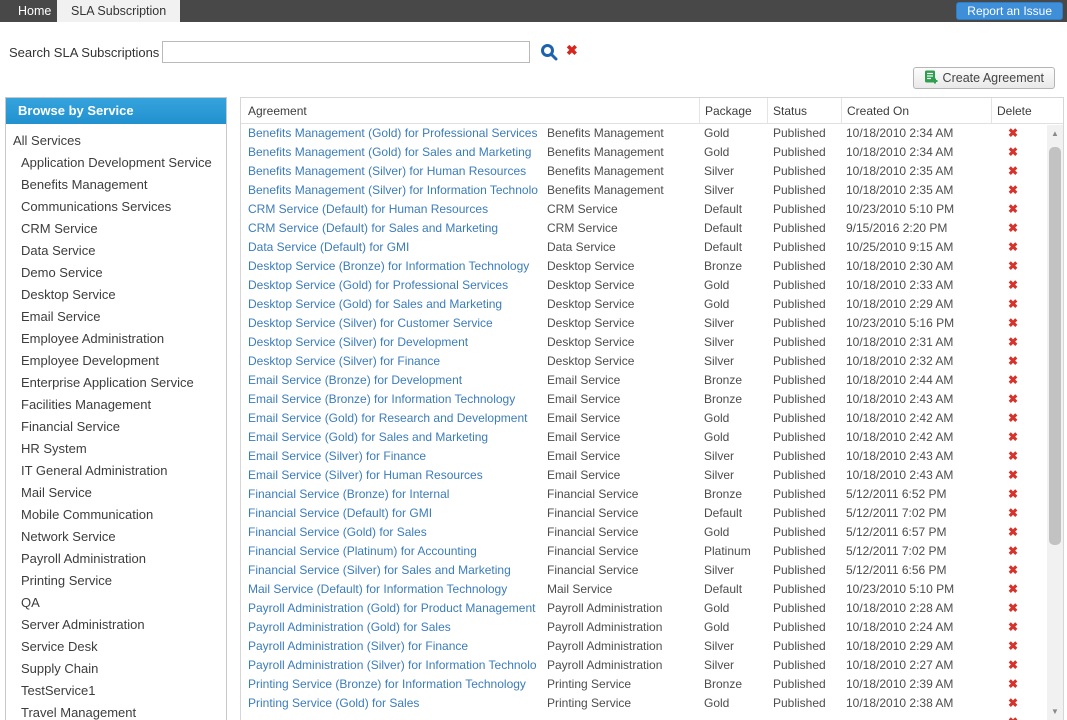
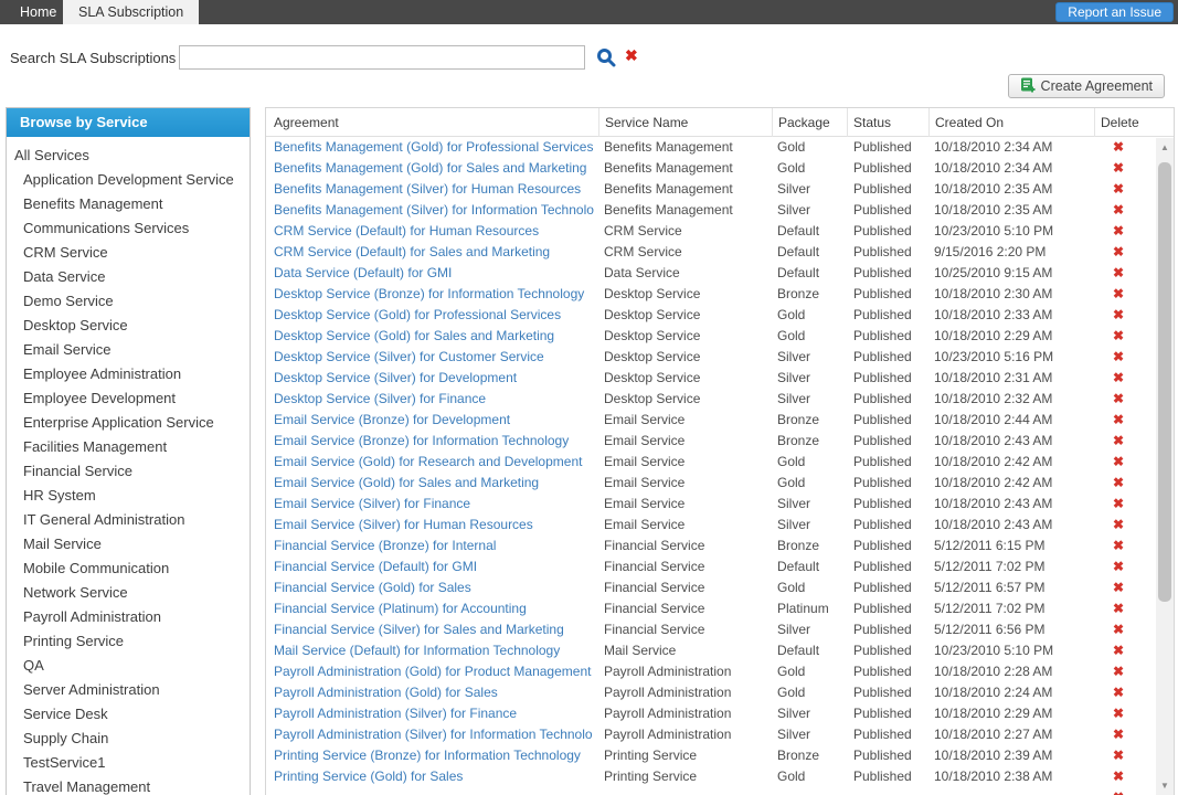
  Home
  SLA Subscription
  Report an Issue
  Search SLA Subscriptions
  ✖
  Create Agreement
  Browse by Service
  All Services
  Application Development Service
  Benefits Management
  Communications Services
  CRM Service
  Data Service
  Demo Service
  Desktop Service
  Email Service
  Employee Administration
  Employee Development
  Enterprise Application Service
  Facilities Management
  Financial Service
  HR System
  IT General Administration
  Mail Service
  Mobile Communication
  Network Service
  Payroll Administration
  Printing Service
  QA
  Server Administration
  Service Desk
  Supply Chain
  TestService1
  Travel Management
  Agreement
+ Service Name
  Package
  Status
  Created On
  Delete
  Benefits Management (Gold) for Professional Services
  Benefits Management
  Gold
  Published
  10/18/2010 2:34 AM
  ✖
  Benefits Management (Gold) for Sales and Marketing
  Benefits Management
  Gold
  Published
  10/18/2010 2:34 AM
  ✖
  Benefits Management (Silver) for Human Resources
  Benefits Management
  Silver
  Published
  10/18/2010 2:35 AM
  ✖
  Benefits Management (Silver) for Information Technolo
  Benefits Management
  Silver
  Published
  10/18/2010 2:35 AM
  ✖
  CRM Service (Default) for Human Resources
  CRM Service
  Default
  Published
  10/23/2010 5:10 PM
  ✖
  CRM Service (Default) for Sales and Marketing
  CRM Service
  Default
  Published
  9/15/2016 2:20 PM
  ✖
  Data Service (Default) for GMI
  Data Service
  Default
  Published
  10/25/2010 9:15 AM
  ✖
  Desktop Service (Bronze) for Information Technology
  Desktop Service
  Bronze
  Published
  10/18/2010 2:30 AM
  ✖
  Desktop Service (Gold) for Professional Services
  Desktop Service
  Gold
  Published
  10/18/2010 2:33 AM
  ✖
  Desktop Service (Gold) for Sales and Marketing
  Desktop Service
  Gold
  Published
  10/18/2010 2:29 AM
  ✖
  Desktop Service (Silver) for Customer Service
  Desktop Service
  Silver
  Published
  10/23/2010 5:16 PM
  ✖
  Desktop Service (Silver) for Development
  Desktop Service
  Silver
  Published
  10/18/2010 2:31 AM
  ✖
  Desktop Service (Silver) for Finance
  Desktop Service
  Silver
  Published
  10/18/2010 2:32 AM
  ✖
  Email Service (Bronze) for Development
  Email Service
  Bronze
  Published
  10/18/2010 2:44 AM
  ✖
  Email Service (Bronze) for Information Technology
  Email Service
  Bronze
  Published
  10/18/2010 2:43 AM
  ✖
  Email Service (Gold) for Research and Development
  Email Service
  Gold
  Published
  10/18/2010 2:42 AM
  ✖
  Email Service (Gold) for Sales and Marketing
  Email Service
  Gold
  Published
  10/18/2010 2:42 AM
  ✖
  Email Service (Silver) for Finance
  Email Service
  Silver
  Published
  10/18/2010 2:43 AM
  ✖
  Email Service (Silver) for Human Resources
  Email Service
  Silver
  Published
  10/18/2010 2:43 AM
  ✖
  Financial Service (Bronze) for Internal
  Financial Service
  Bronze
  Published
- 5/12/2011 6:52 PM
+ 5/12/2011 6:15 PM
  ✖
  Financial Service (Default) for GMI
  Financial Service
  Default
  Published
  5/12/2011 7:02 PM
  ✖
  Financial Service (Gold) for Sales
  Financial Service
  Gold
  Published
  5/12/2011 6:57 PM
  ✖
  Financial Service (Platinum) for Accounting
  Financial Service
  Platinum
  Published
  5/12/2011 7:02 PM
  ✖
  Financial Service (Silver) for Sales and Marketing
  Financial Service
  Silver
  Published
  5/12/2011 6:56 PM
  ✖
  Mail Service (Default) for Information Technology
  Mail Service
  Default
  Published
  10/23/2010 5:10 PM
  ✖
  Payroll Administration (Gold) for Product Management
  Payroll Administration
  Gold
  Published
  10/18/2010 2:28 AM
  ✖
  Payroll Administration (Gold) for Sales
  Payroll Administration
  Gold
  Published
  10/18/2010 2:24 AM
  ✖
  Payroll Administration (Silver) for Finance
  Payroll Administration
  Silver
  Published
  10/18/2010 2:29 AM
  ✖
  Payroll Administration (Silver) for Information Technolo
  Payroll Administration
  Silver
  Published
  10/18/2010 2:27 AM
  ✖
  Printing Service (Bronze) for Information Technology
  Printing Service
  Bronze
  Published
  10/18/2010 2:39 AM
  ✖
  Printing Service (Gold) for Sales
  Printing Service
  Gold
  Published
  10/18/2010 2:38 AM
  ✖
  ▲
  ▼
